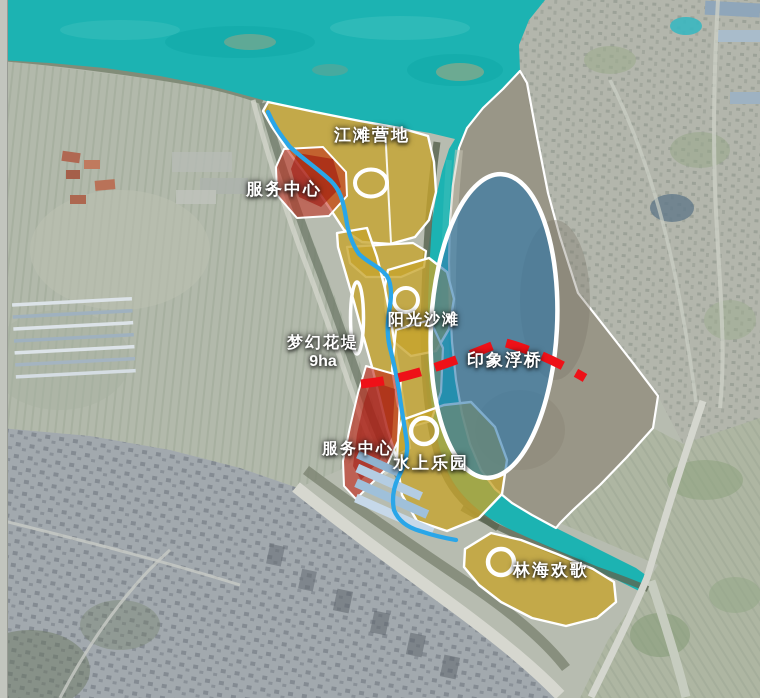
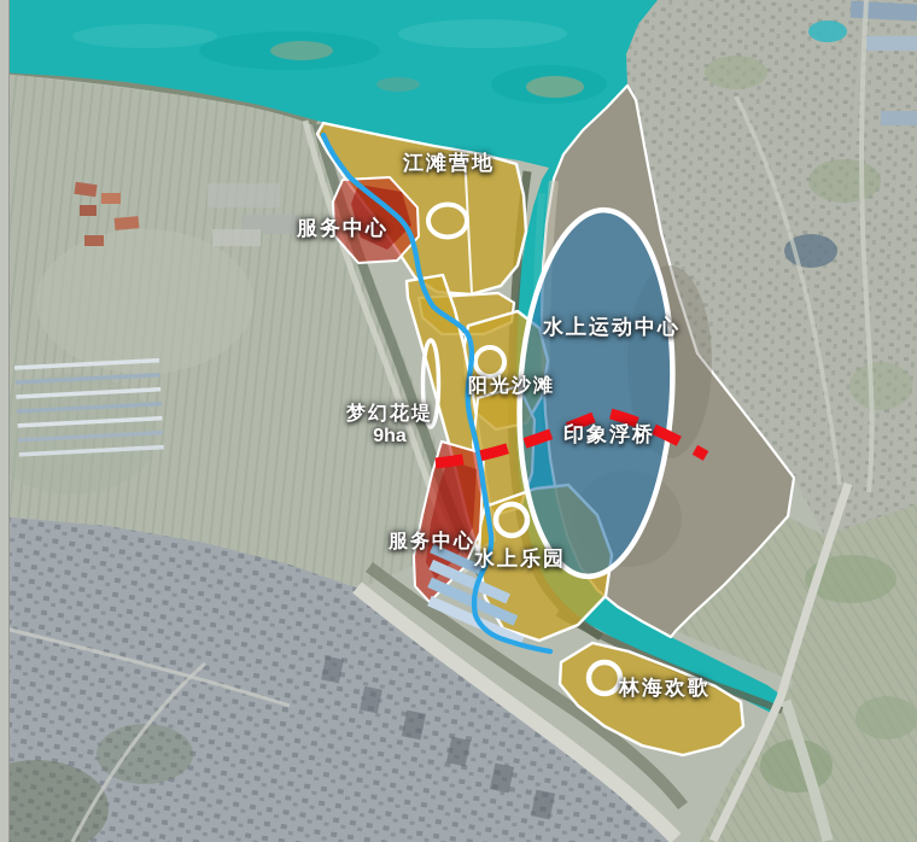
  江滩营地
  服务中心
+ 水上运动中心
  阳光沙滩
  梦幻花堤
  9ha
  印象浮桥
  服务中心
  水上乐园
  林海欢歌
